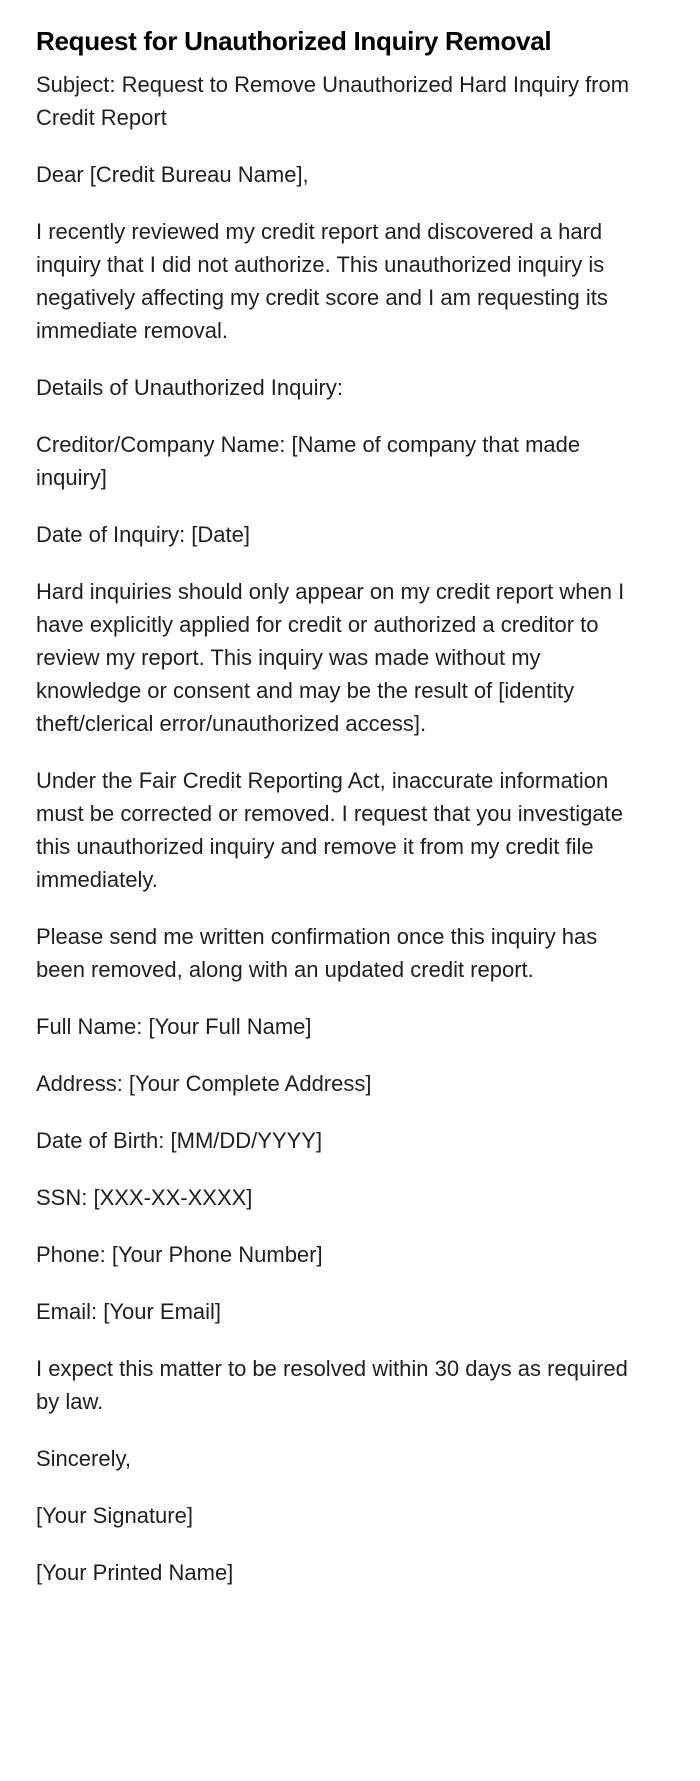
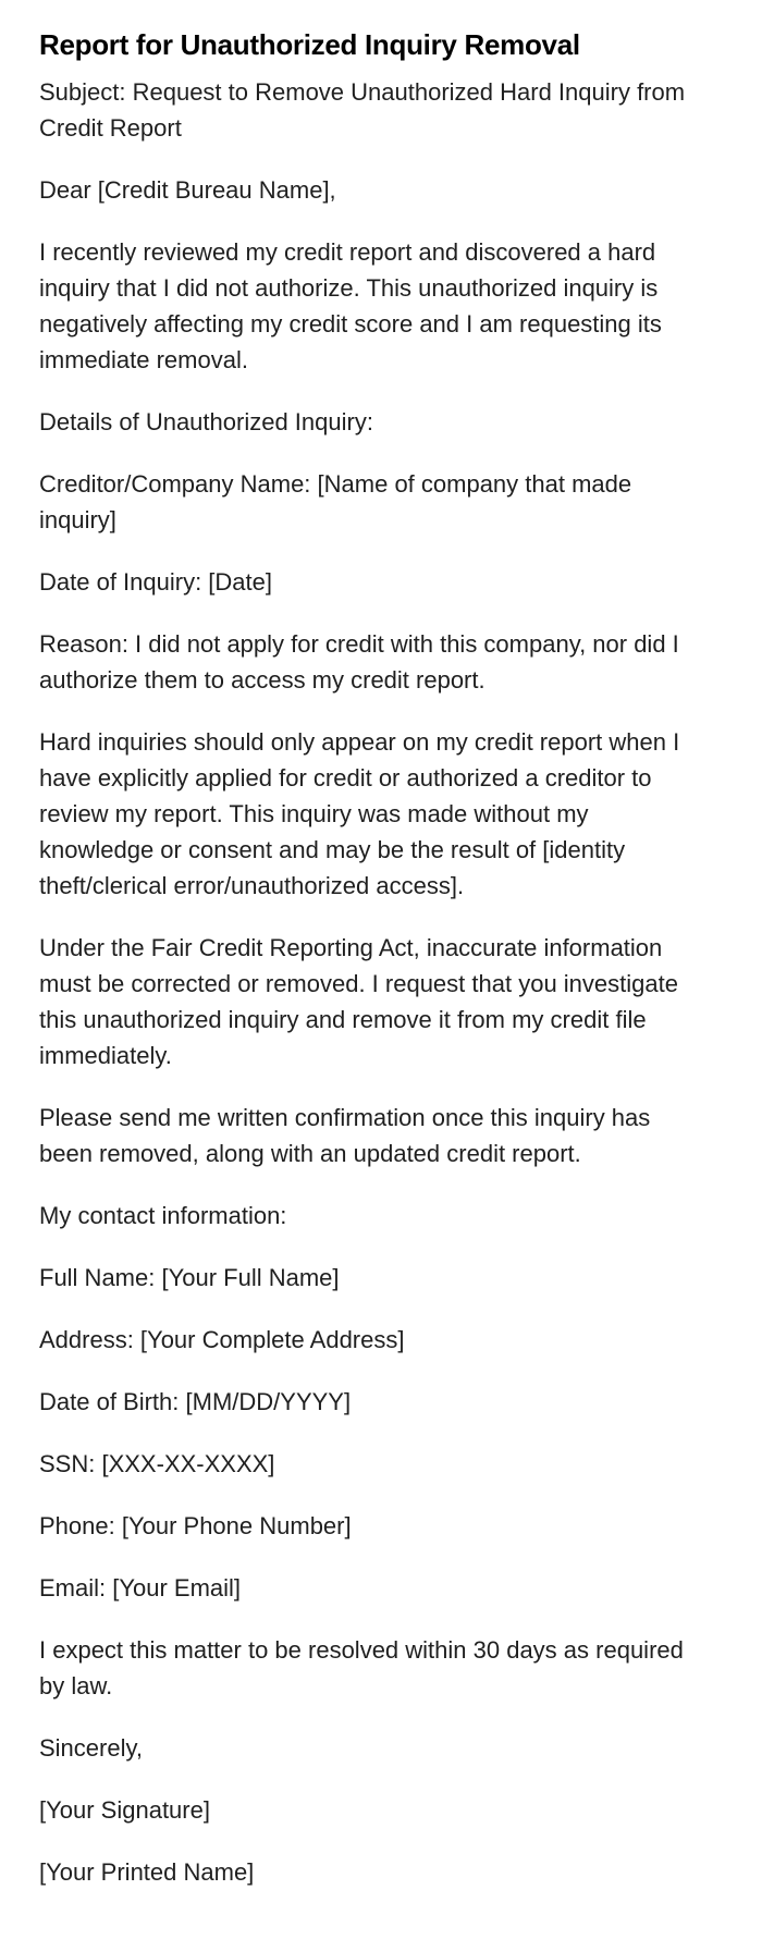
- Request for Unauthorized Inquiry Removal
+ Report for Unauthorized Inquiry Removal
  Subject: Request to Remove Unauthorized Hard Inquiry from Credit Report
  Dear [Credit Bureau Name],
  I recently reviewed my credit report and discovered a hard inquiry that I did not authorize. This unauthorized inquiry is negatively affecting my credit score and I am requesting its immediate removal.
  Details of Unauthorized Inquiry:
  Creditor/Company Name: [Name of company that made inquiry]
  Date of Inquiry: [Date]
+ Reason: I did not apply for credit with this company, nor did I authorize them to access my credit report.
  Hard inquiries should only appear on my credit report when I have explicitly applied for credit or authorized a creditor to review my report. This inquiry was made without my knowledge or consent and may be the result of [identity theft/clerical error/unauthorized access].
  Under the Fair Credit Reporting Act, inaccurate information must be corrected or removed. I request that you investigate this unauthorized inquiry and remove it from my credit file immediately.
  Please send me written confirmation once this inquiry has been removed, along with an updated credit report.
+ My contact information:
  Full Name: [Your Full Name]
  Address: [Your Complete Address]
  Date of Birth: [MM/DD/YYYY]
  SSN: [XXX-XX-XXXX]
  Phone: [Your Phone Number]
  Email: [Your Email]
  I expect this matter to be resolved within 30 days as required by law.
  Sincerely,
  [Your Signature]
  [Your Printed Name]
